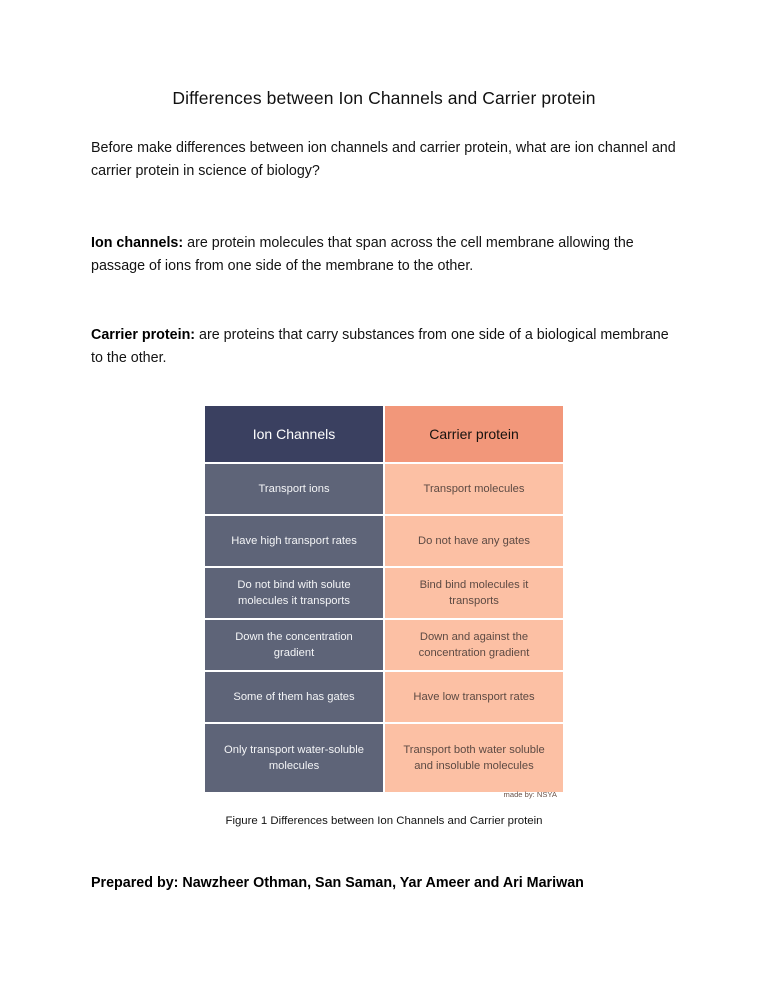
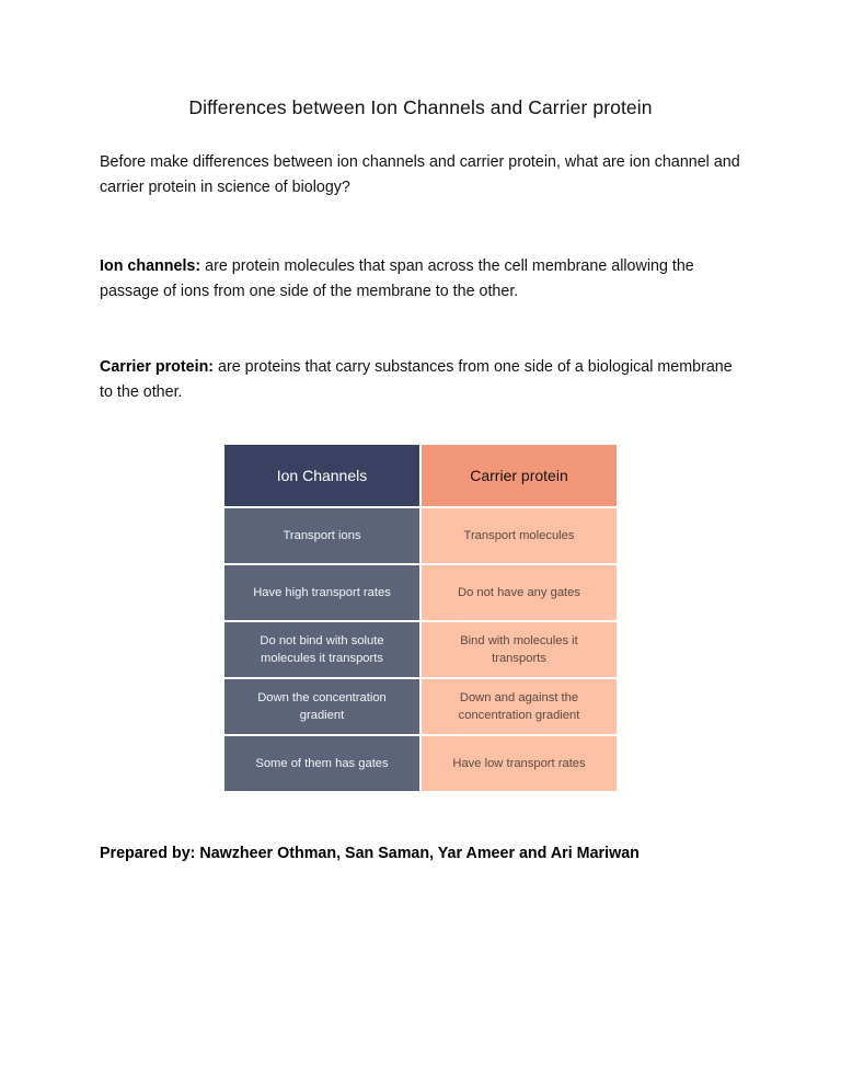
  Differences between Ion Channels and Carrier protein
  Before make differences between ion channels and carrier protein, what are ion channel and carrier protein in science of biology?
  Ion channels: are protein molecules that span across the cell membrane allowing the passage of ions from one side of the membrane to the other.
  Carrier protein: are proteins that carry substances from one side of a biological membrane to the other.
  Ion Channels	Carrier protein
  Transport ions	Transport molecules
  Have high transport rates	Do not have any gates
- Do not bind with solute molecules it transports	Bind bind molecules it transports
+ Do not bind with solute molecules it transports	Bind with molecules it transports
  Down the concentration gradient	Down and against the concentration gradient
  Some of them has gates	Have low transport rates
- Only transport water-soluble molecules	Transport both water soluble and insoluble molecules made by: NSYA
- Figure 1 Differences between Ion Channels and Carrier protein
  Prepared by: Nawzheer Othman, San Saman, Yar Ameer and Ari Mariwan
